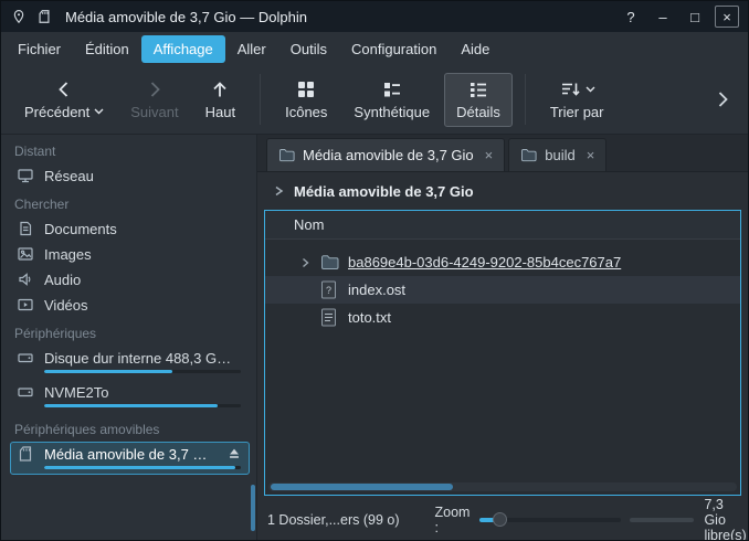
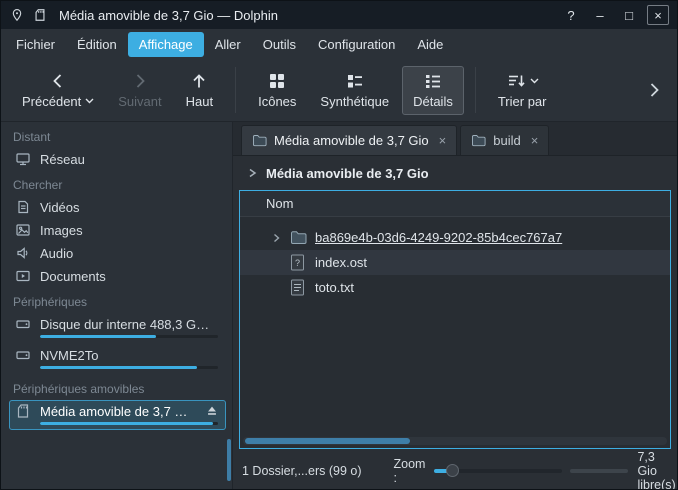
  Média amovible de 3,7 Gio — Dolphin
  ?
  –
  □
  ×
  Fichier
  Édition
  Affichage
  Aller
  Outils
  Configuration
  Aide
  Précédent
  Suivant
  Haut
  Icônes
  Synthétique
  Détails
  Trier par
  Distant
  Réseau
  Chercher
- Documents
+ Vidéos
  Images
  Audio
- Vidéos
+ Documents
  Périphériques
  Disque dur interne 488,3 G…
  NVME2To
  Périphériques amovibles
  Média amovible de 3,7 …
  Média amovible de 3,7 Gio
  ×
  build
  ×
  Média amovible de 3,7 Gio
  Nom
  ba869e4b-03d6-4249-9202-85b4cec767a7
  ?
  index.ost
  toto.txt
  1 Dossier,...ers (99 o)
  Zoom :
  7,3 Gio libre(s)
